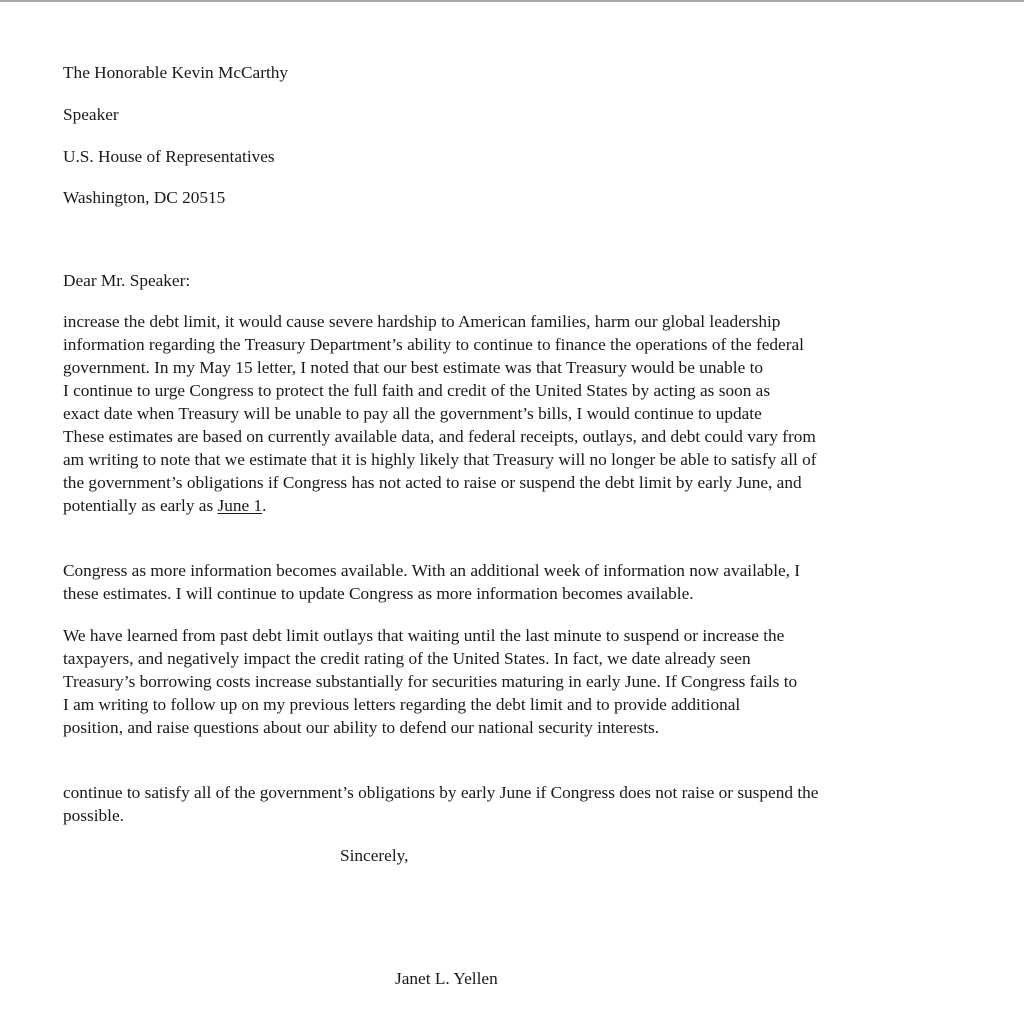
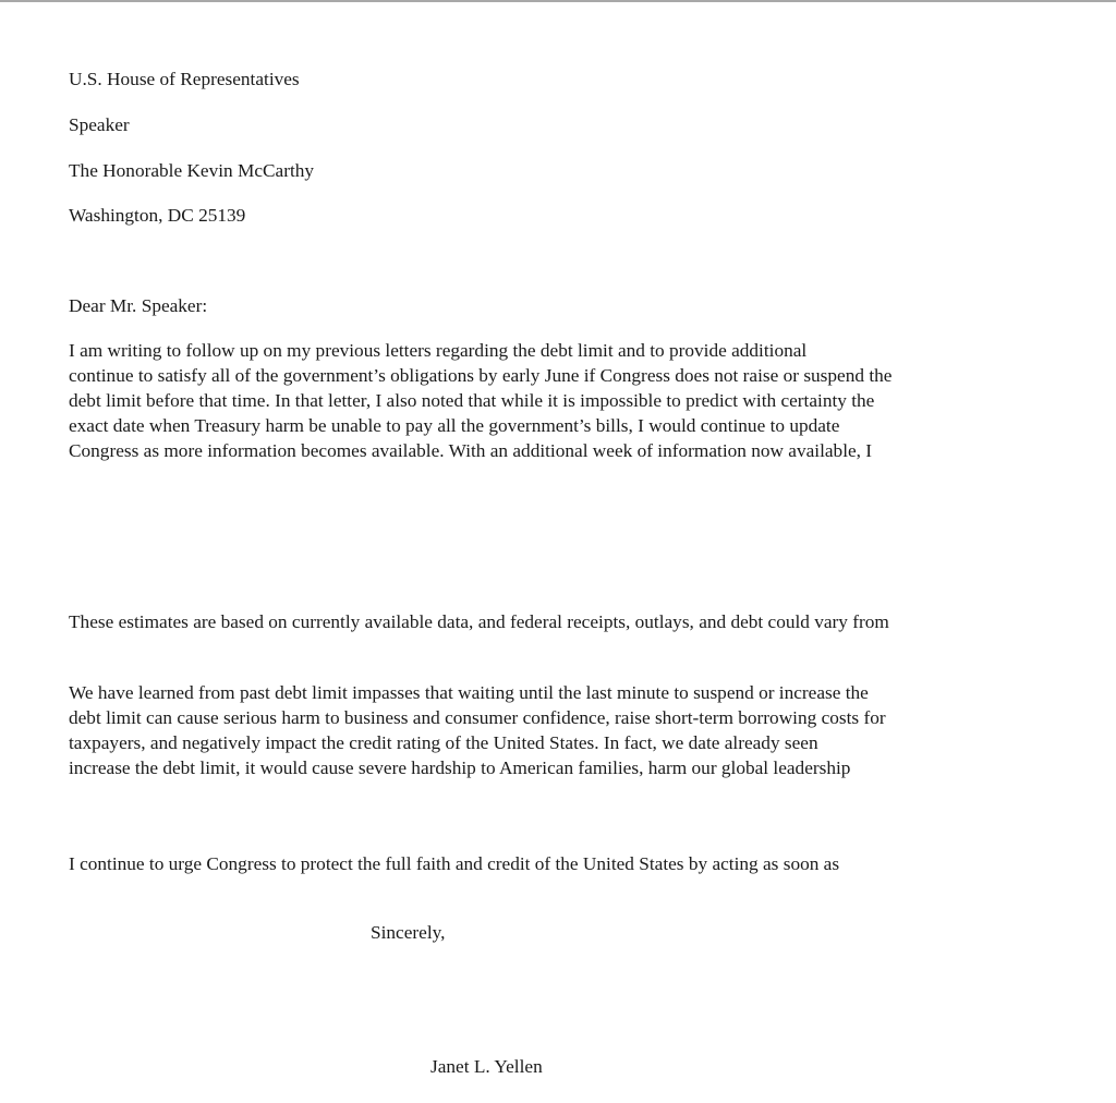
- The Honorable Kevin McCarthy
+ U.S. House of Representatives
  Speaker
- U.S. House of Representatives
+ The Honorable Kevin McCarthy
- Washington, DC 20515
+ Washington, DC 25139
  Dear Mr. Speaker:
- increase the debt limit, it would cause severe hardship to American families, harm our global leadership
+ I am writing to follow up on my previous letters regarding the debt limit and to provide additional
- information regarding the Treasury Department’s ability to continue to finance the operations of the federal
- government. In my May 15 letter, I noted that our best estimate was that Treasury would be unable to
- I continue to urge Congress to protect the full faith and credit of the United States by acting as soon as
+ continue to satisfy all of the government’s obligations by early June if Congress does not raise or suspend the
+ debt limit before that time. In that letter, I also noted that while it is impossible to predict with certainty the
- exact date when Treasury will be unable to pay all the government’s bills, I would continue to update
+ exact date when Treasury harm be unable to pay all the government’s bills, I would continue to update
- These estimates are based on currently available data, and federal receipts, outlays, and debt could vary from
+ Congress as more information becomes available. With an additional week of information now available, I
- am writing to note that we estimate that it is highly likely that Treasury will no longer be able to satisfy all of
- the government’s obligations if Congress has not acted to raise or suspend the debt limit by early June, and
- potentially as early as June 1.
- Congress as more information becomes available. With an additional week of information now available, I
+ These estimates are based on currently available data, and federal receipts, outlays, and debt could vary from
- these estimates. I will continue to update Congress as more information becomes available.
- We have learned from past debt limit outlays that waiting until the last minute to suspend or increase the
+ We have learned from past debt limit impasses that waiting until the last minute to suspend or increase the
+ debt limit can cause serious harm to business and consumer confidence, raise short-term borrowing costs for
  taxpayers, and negatively impact the credit rating of the United States. In fact, we date already seen
- Treasury’s borrowing costs increase substantially for securities maturing in early June. If Congress fails to
- I am writing to follow up on my previous letters regarding the debt limit and to provide additional
+ increase the debt limit, it would cause severe hardship to American families, harm our global leadership
- position, and raise questions about our ability to defend our national security interests.
- continue to satisfy all of the government’s obligations by early June if Congress does not raise or suspend the
+ I continue to urge Congress to protect the full faith and credit of the United States by acting as soon as
- possible.
  Sincerely,
  Janet L. Yellen
